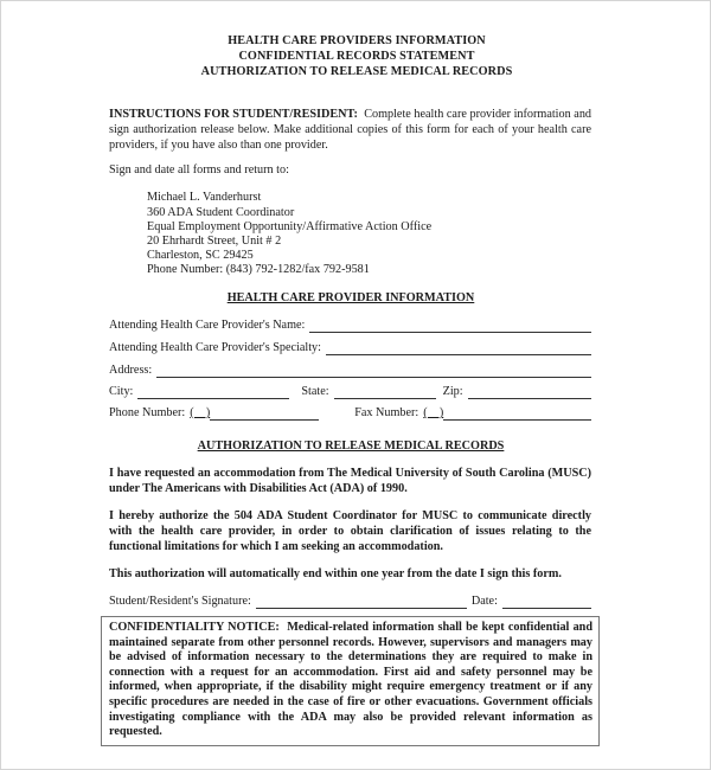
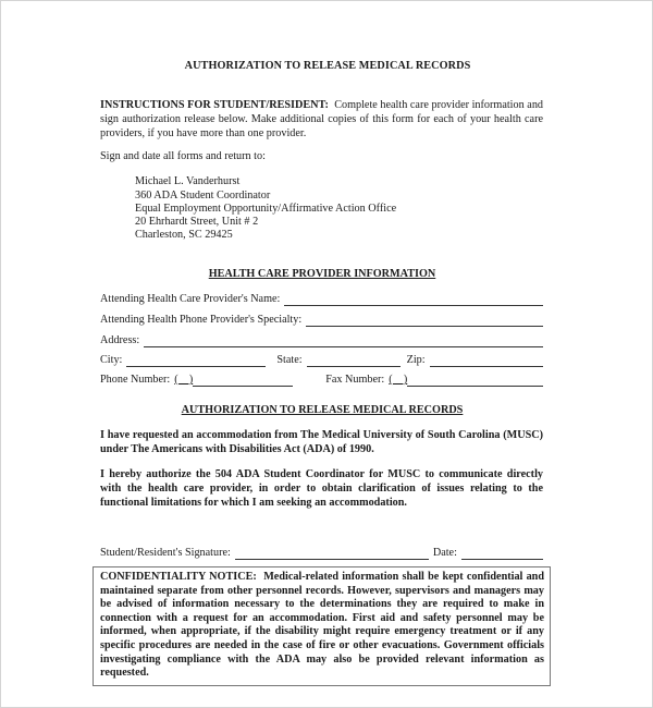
- HEALTH CARE PROVIDERS INFORMATION
- CONFIDENTIAL RECORDS STATEMENT
  AUTHORIZATION TO RELEASE MEDICAL RECORDS
- INSTRUCTIONS FOR STUDENT/RESIDENT: Complete health care provider information and sign authorization release below. Make additional copies of this form for each of your health care providers, if you have also than one provider.
+ INSTRUCTIONS FOR STUDENT/RESIDENT: Complete health care provider information and sign authorization release below. Make additional copies of this form for each of your health care providers, if you have more than one provider.
  Sign and date all forms and return to:
  Michael L. Vanderhurst
  360 ADA Student Coordinator
  Equal Employment Opportunity/Affirmative Action Office
  20 Ehrhardt Street, Unit # 2
  Charleston, SC 29425
- Phone Number: (843) 792-1282/fax 792-9581
  HEALTH CARE PROVIDER INFORMATION
  Attending Health Care Provider's Name:
- Attending Health Care Provider's Specialty:
+ Attending Health Phone Provider's Specialty:
  Address:
  City:
  State:
  Zip:
  Phone Number:
  ( )
  Fax Number:
  ( )
  AUTHORIZATION TO RELEASE MEDICAL RECORDS
  I have requested an accommodation from The Medical University of South Carolina (MUSC) under The Americans with Disabilities Act (ADA) of 1990.
  I hereby authorize the 504 ADA Student Coordinator for MUSC to communicate directly with the health care provider, in order to obtain clarification of issues relating to the functional limitations for which I am seeking an accommodation.
- This authorization will automatically end within one year from the date I sign this form.
  Student/Resident's Signature:
  Date:
  CONFIDENTIALITY NOTICE: Medical-related information shall be kept confidential and maintained separate from other personnel records. However, supervisors and managers may be advised of information necessary to the determinations they are required to make in connection with a request for an accommodation. First aid and safety personnel may be informed, when appropriate, if the disability might require emergency treatment or if any specific procedures are needed in the case of fire or other evacuations. Government officials investigating compliance with the ADA may also be provided relevant information as requested.
